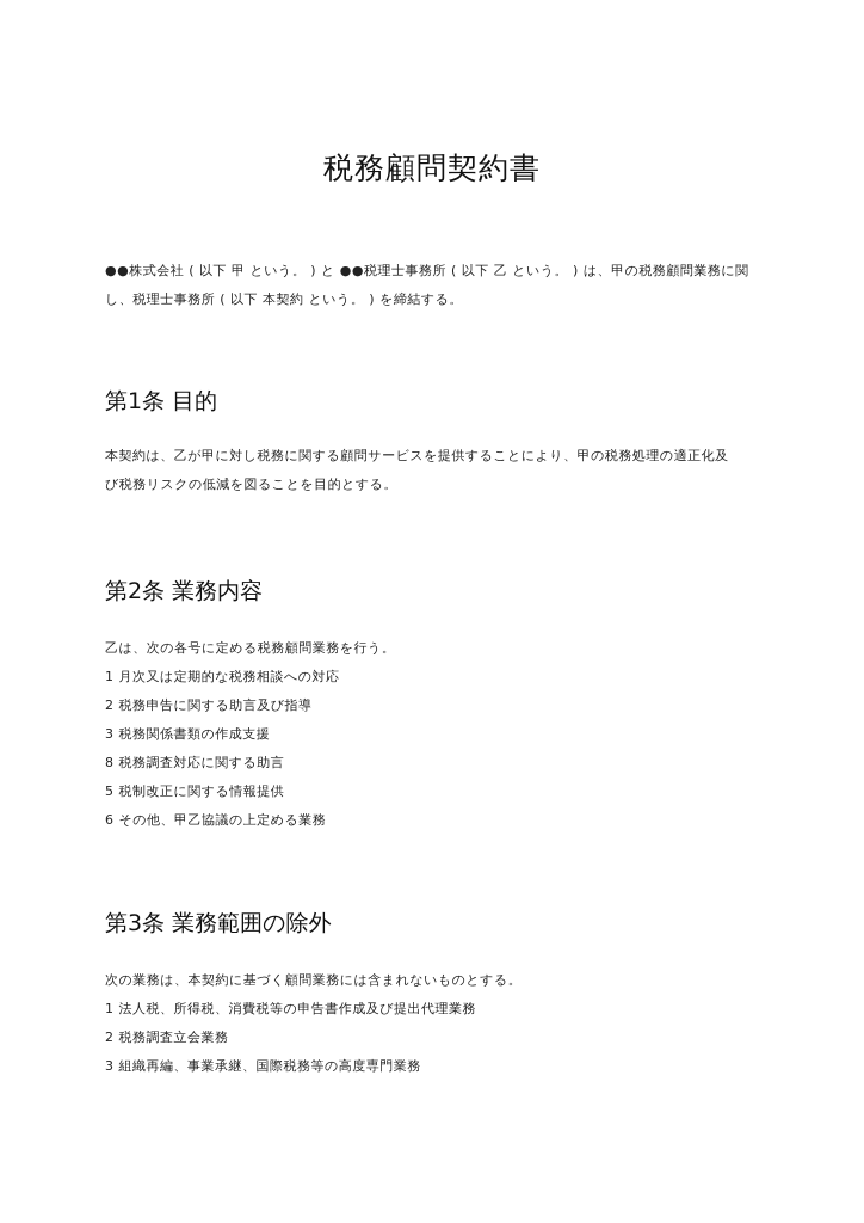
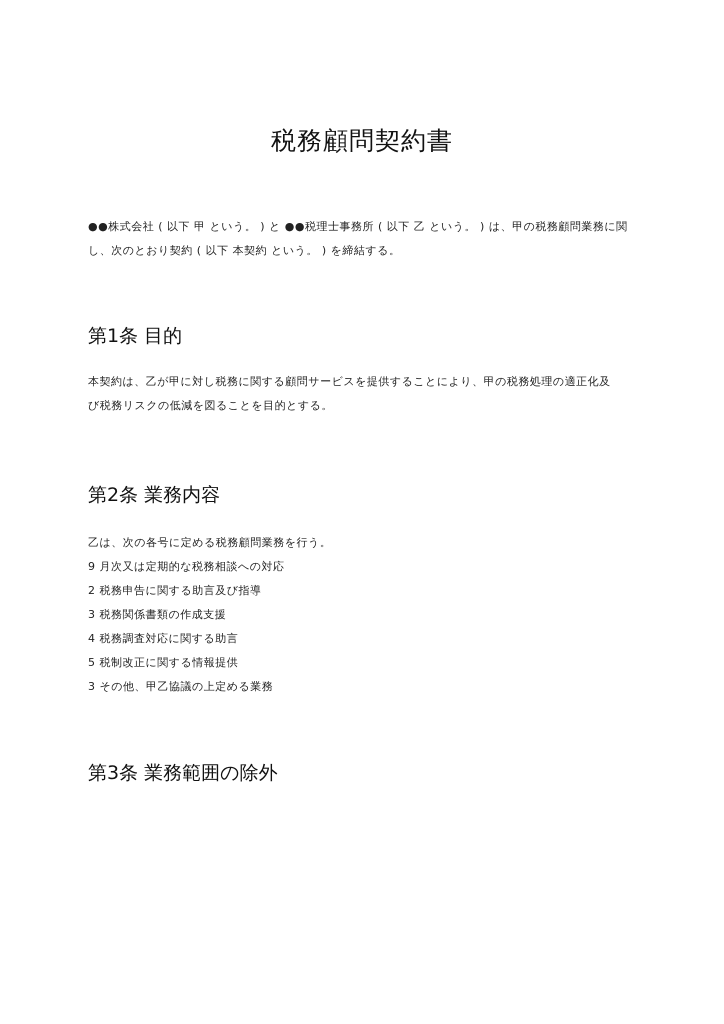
  税務顧問契約書
  ●●株式会社 ( 以下 甲 という。 ) と ●●税理士事務所 ( 以下 乙 という。 ) は、甲の税務顧問業務に関
- し、税理士事務所 ( 以下 本契約 という。 ) を締結する。
+ し、次のとおり契約 ( 以下 本契約 という。 ) を締結する。
  第1条 目的
  本契約は、乙が甲に対し税務に関する顧問サービスを提供することにより、甲の税務処理の適正化及
  び税務リスクの低減を図ることを目的とする。
  第2条 業務内容
  乙は、次の各号に定める税務顧問業務を行う。
- 1 月次又は定期的な税務相談への対応
+ 9 月次又は定期的な税務相談への対応
  2 税務申告に関する助言及び指導
  3 税務関係書類の作成支援
- 8 税務調査対応に関する助言
+ 4 税務調査対応に関する助言
  5 税制改正に関する情報提供
- 6 その他、甲乙協議の上定める業務
+ 3 その他、甲乙協議の上定める業務
  第3条 業務範囲の除外
- 次の業務は、本契約に基づく顧問業務には含まれないものとする。
- 1 法人税、所得税、消費税等の申告書作成及び提出代理業務
- 2 税務調査立会業務
- 3 組織再編、事業承継、国際税務等の高度専門業務
